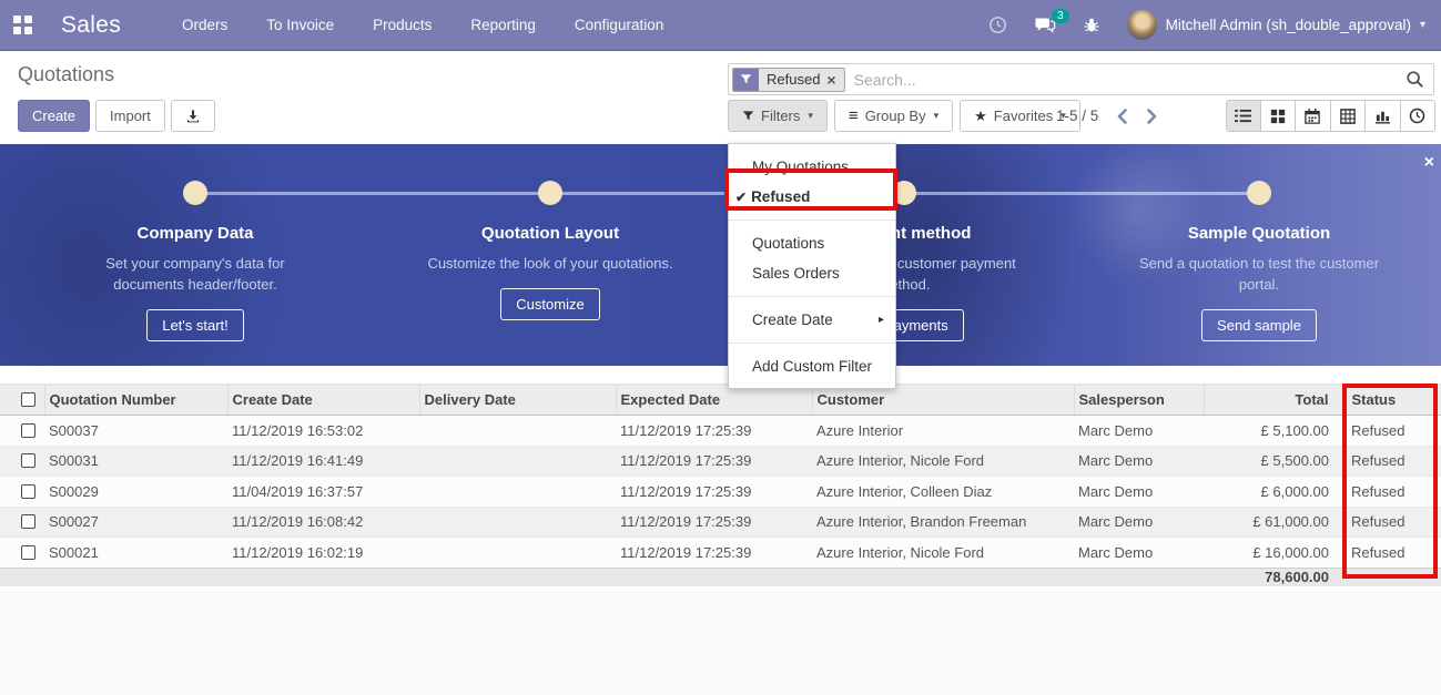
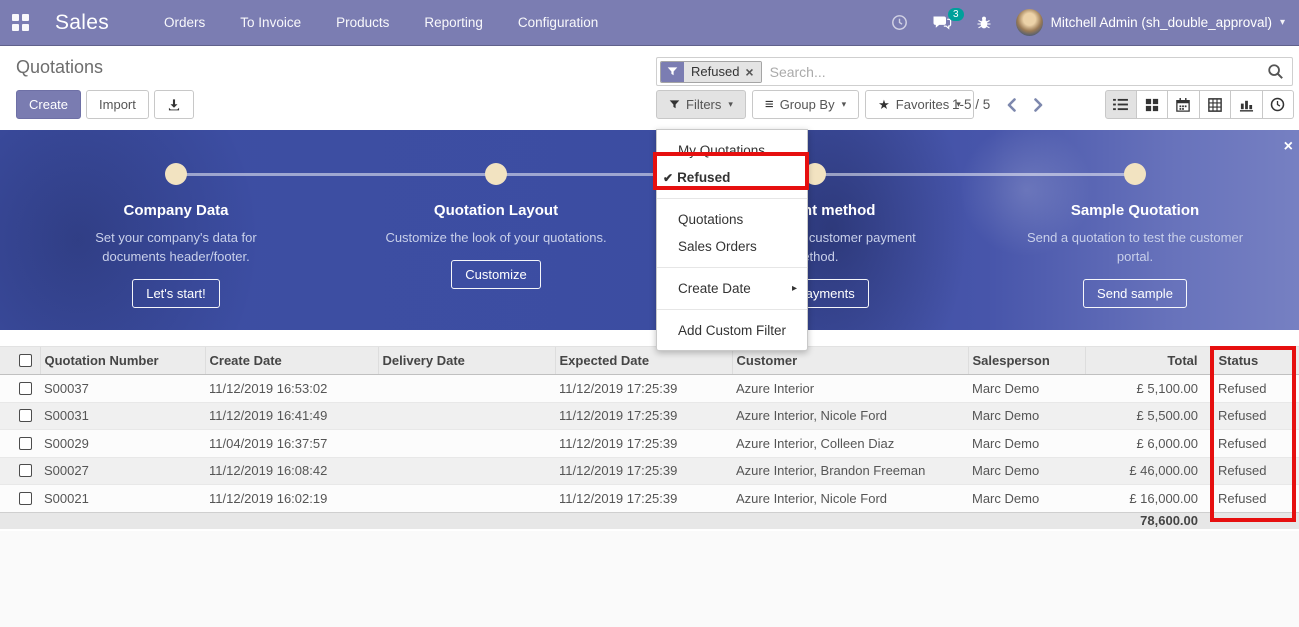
  Sales
  Orders
  To Invoice
  Products
  Reporting
  Configuration
  3
  Mitchell Admin (sh_double_approval)
  ▾
  Quotations
  Refused
  ×
  Search...
  Create
  Import
  Filters
  ▾
  ≡
  Group By
  ▾
  ★
  Favorites
  ▾
  1-5 / 5
  ×
  Company Data
  Set your company's data for documents header/footer.
  Let's start!
  Quotation Layout
  Customize the look of your quotations.
  Customize
  Sample Quotation
  Send a quotation to test the customer portal.
  Send sample
  My Quotations
  ✔
  Refused
  Quotations
  Sales Orders
  Create Date
  ▸
  Add Custom Filter
  	Quotation Number	Create Date	Delivery Date	Expected Date	Customer	Salesperson	Total	Status
  	S00037	11/12/2019 16:53:02		11/12/2019 17:25:39	Azure Interior	Marc Demo	£ 5,100.00	Refused
  	S00031	11/12/2019 16:41:49		11/12/2019 17:25:39	Azure Interior, Nicole Ford	Marc Demo	£ 5,500.00	Refused
  	S00029	11/04/2019 16:37:57		11/12/2019 17:25:39	Azure Interior, Colleen Diaz	Marc Demo	£ 6,000.00	Refused
- 	S00027	11/12/2019 16:08:42		11/12/2019 17:25:39	Azure Interior, Brandon Freeman	Marc Demo	£ 61,000.00	Refused
+ 	S00027	11/12/2019 16:08:42		11/12/2019 17:25:39	Azure Interior, Brandon Freeman	Marc Demo	£ 46,000.00	Refused
  	S00021	11/12/2019 16:02:19		11/12/2019 17:25:39	Azure Interior, Nicole Ford	Marc Demo	£ 16,000.00	Refused
  							78,600.00
